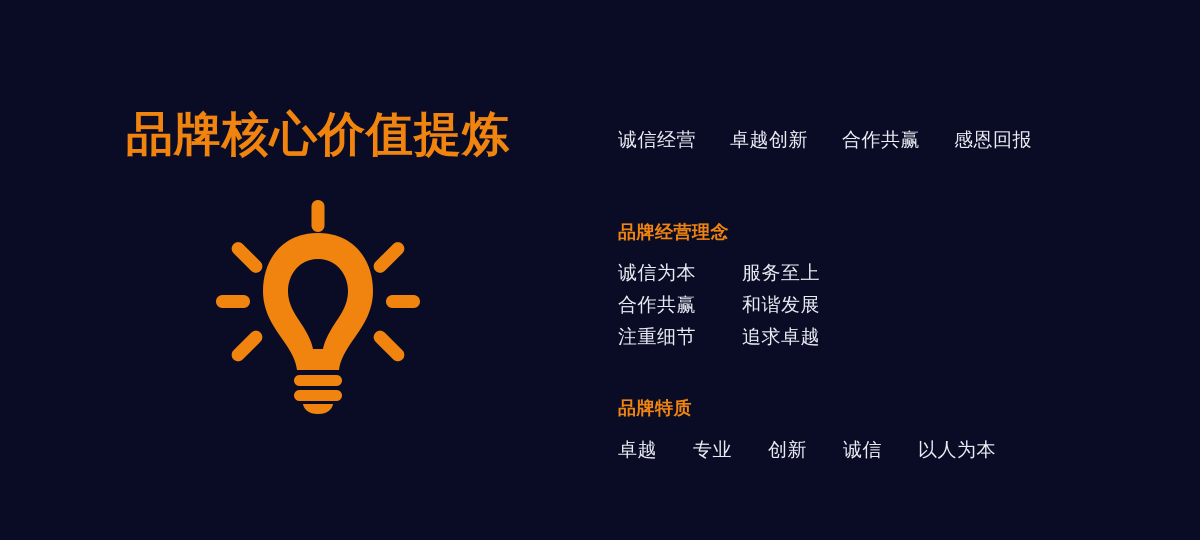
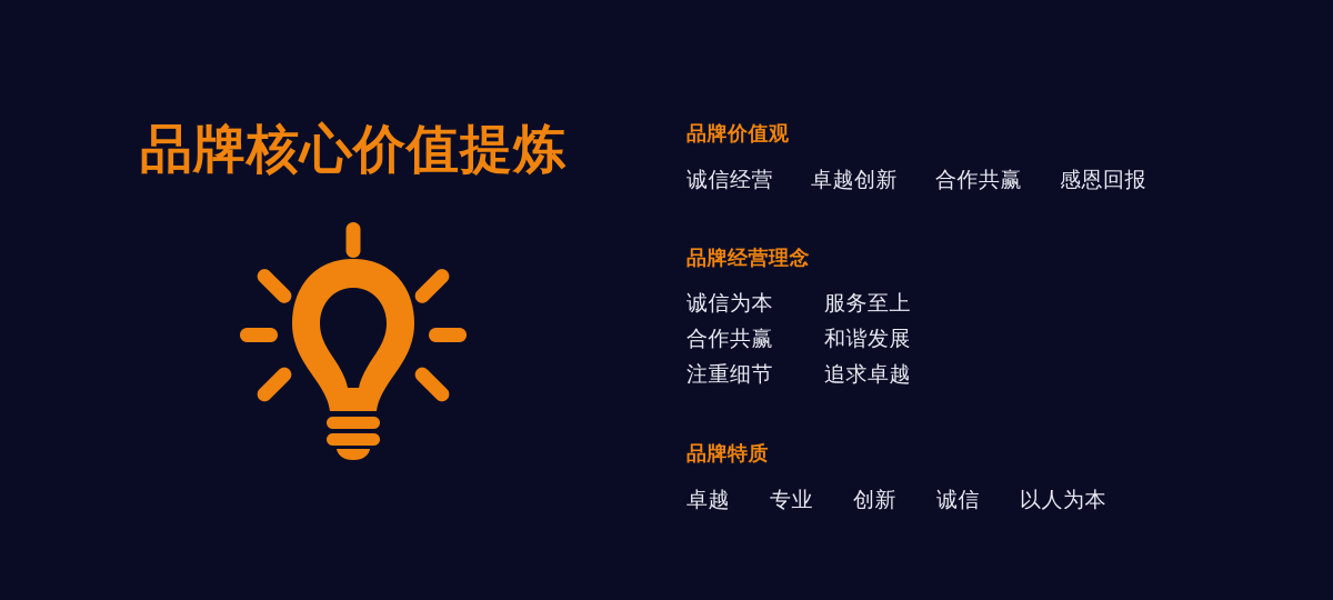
  品牌核心价值提炼
+ 品牌价值观
  诚信经营
  卓越创新
  合作共赢
  感恩回报
  品牌经营理念
  诚信为本
  服务至上
  合作共赢
  和谐发展
  注重细节
  追求卓越
  品牌特质
  卓越
  专业
  创新
  诚信
  以人为本
